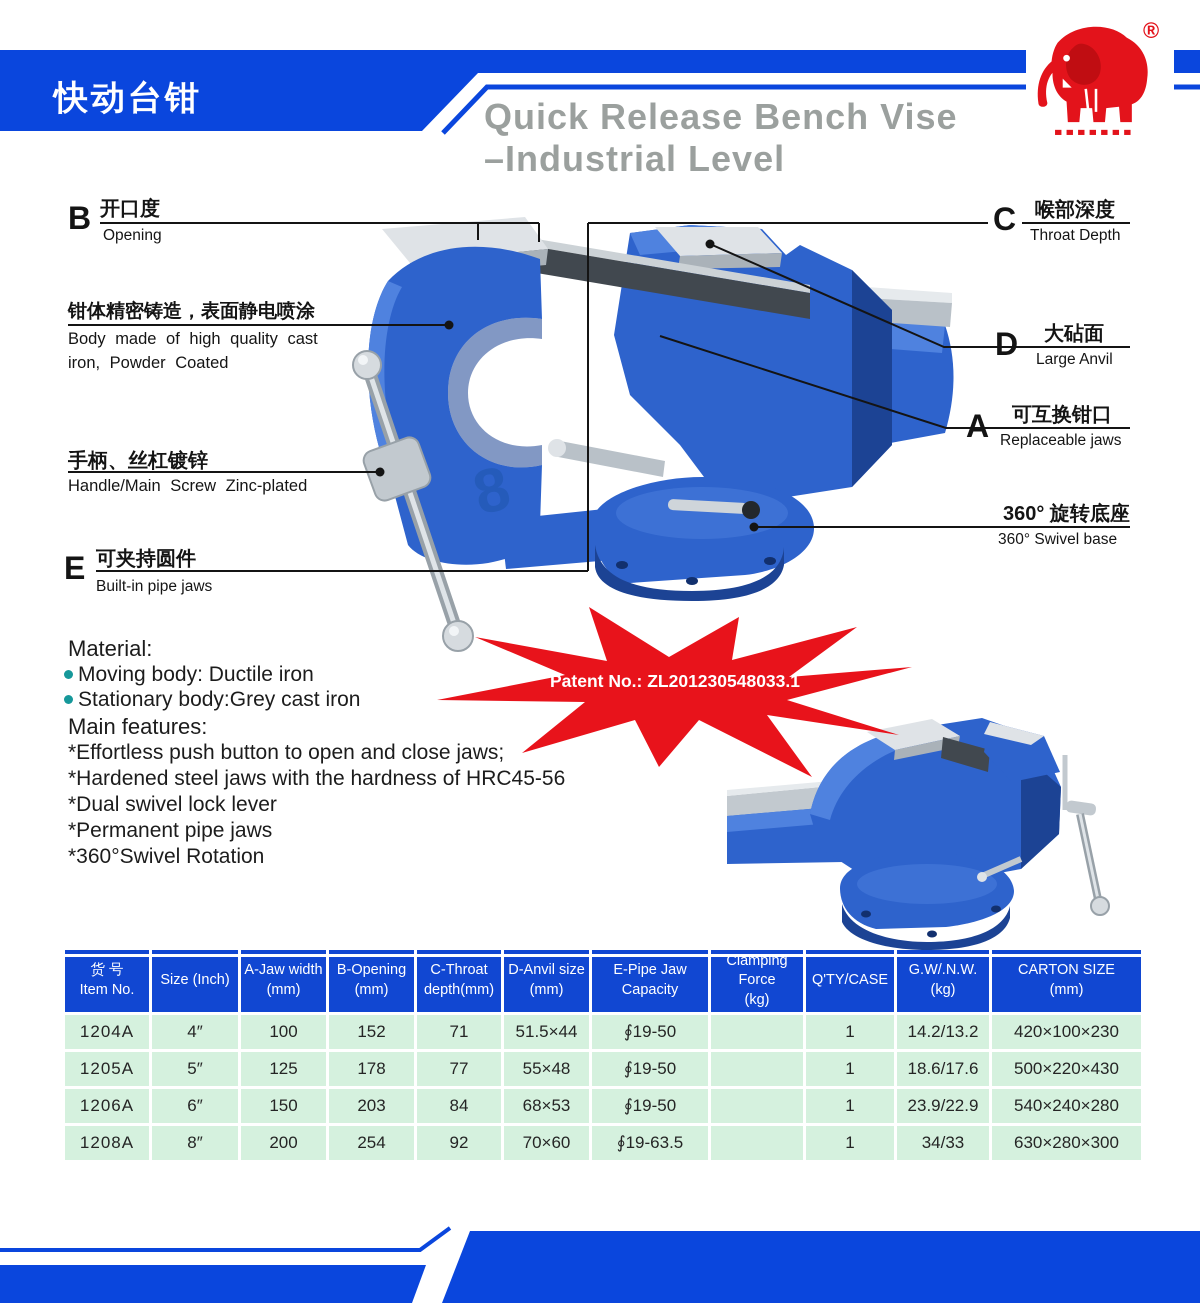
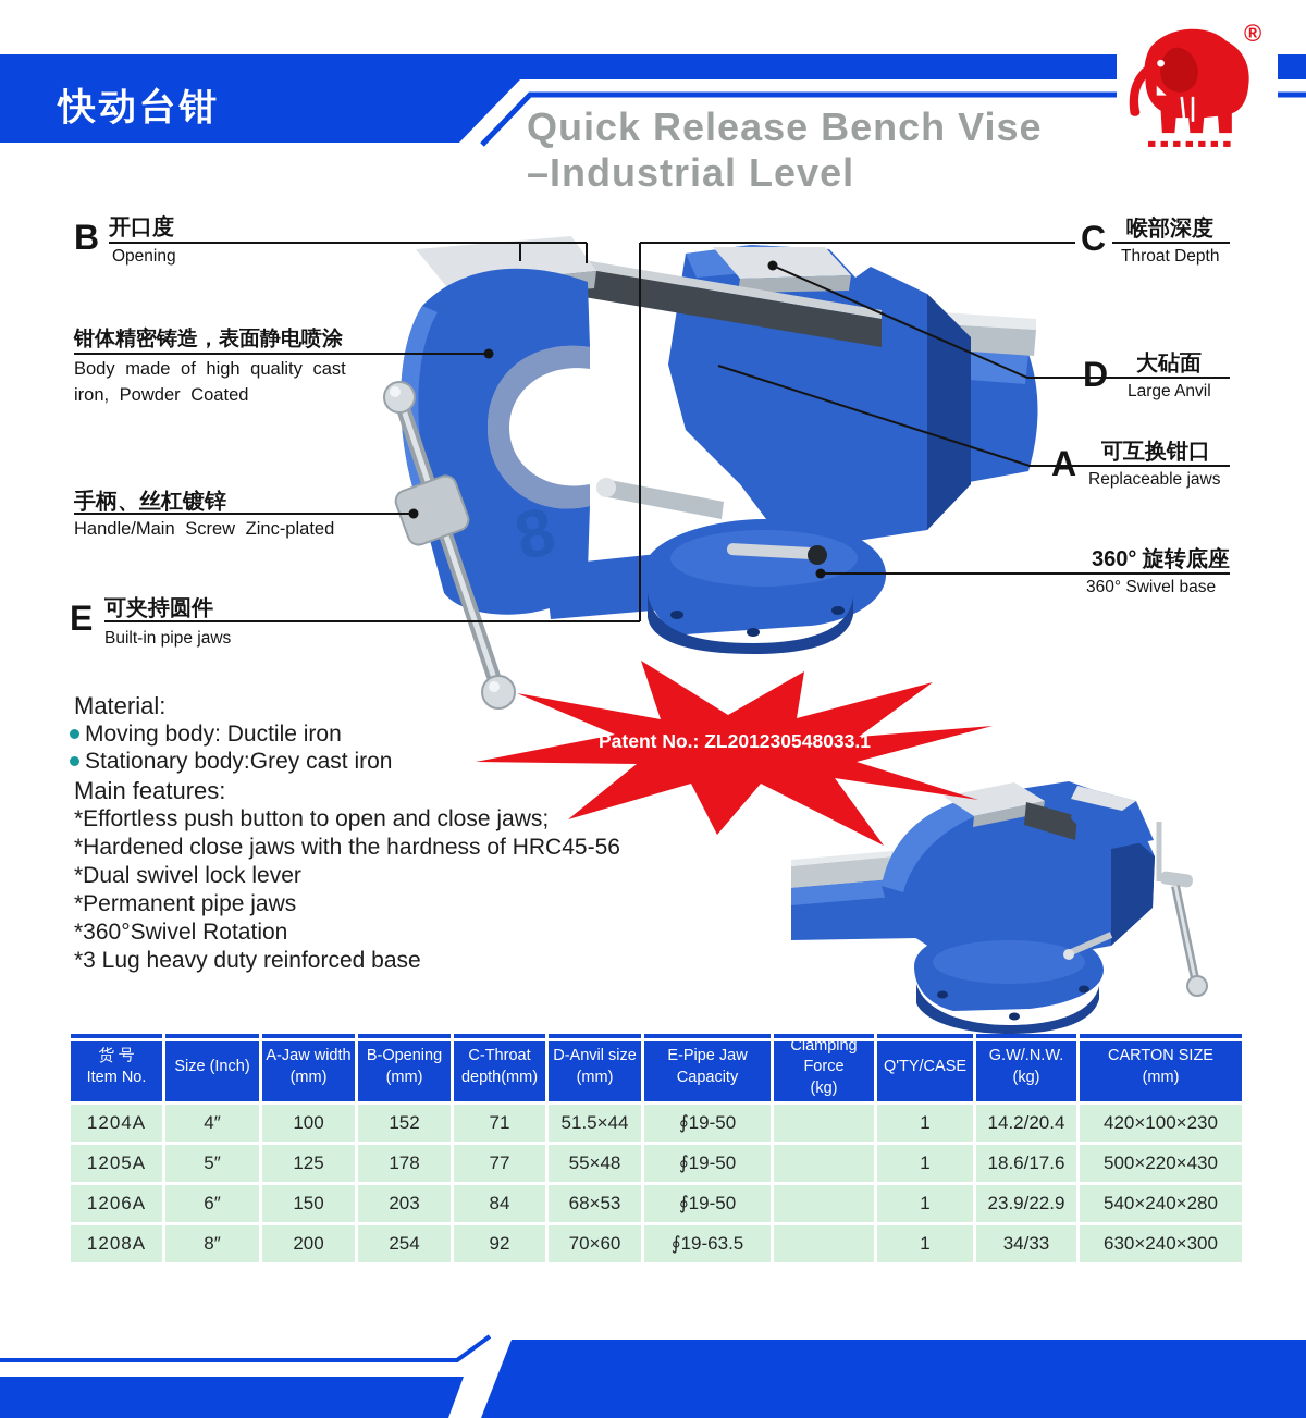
  ®
  快动台钳
  Quick Release Bench Vise
  –Industrial Level
  Patent No.: ZL201230548033.1
  B
  开口度
  Opening
  C
  喉部深度
  Throat Depth
  D
  大砧面
  Large Anvil
  A
  可互换钳口
  Replaceable jaws
  360° 旋转底座
  360° Swivel base
  钳体精密铸造，表面静电喷涂
  Body made of high quality cast
  iron, Powder Coated
  手柄、丝杠镀锌
  Handle/Main Screw Zinc-plated
  E
  可夹持圆件
  Built-in pipe jaws
  Material:
  Moving body: Ductile iron
  Stationary body:Grey cast iron
  Main features:
  *Effortless push button to open and close jaws;
- *Hardened steel jaws with the hardness of HRC45-56
+ *Hardened close jaws with the hardness of HRC45-56
  *Dual swivel lock lever
  *Permanent pipe jaws
  *360°Swivel Rotation
+ *3 Lug heavy duty reinforced base
  货 号
  Item No.
  Size (Inch)
  A-Jaw width
  (mm)
  B-Opening
  (mm)
  C-Throat
  depth(mm)
  D-Anvil size
  (mm)
  E-Pipe Jaw
  Capacity
  Clamping Force
  (kg)
  Q'TY/CASE
  G.W/.N.W.
  (kg)
  CARTON SIZE
  (mm)
  1204A
  4″
  100
  152
  71
  51.5×44
  ∮19-50
  1
- 14.2/13.2
+ 14.2/20.4
  420×100×230
  1205A
  5″
  125
  178
  77
  55×48
  ∮19-50
  1
  18.6/17.6
  500×220×430
  1206A
  6″
  150
  203
  84
  68×53
  ∮19-50
  1
  23.9/22.9
  540×240×280
  1208A
  8″
  200
  254
  92
  70×60
  ∮19-63.5
  1
  34/33
- 630×280×300
+ 630×240×300
